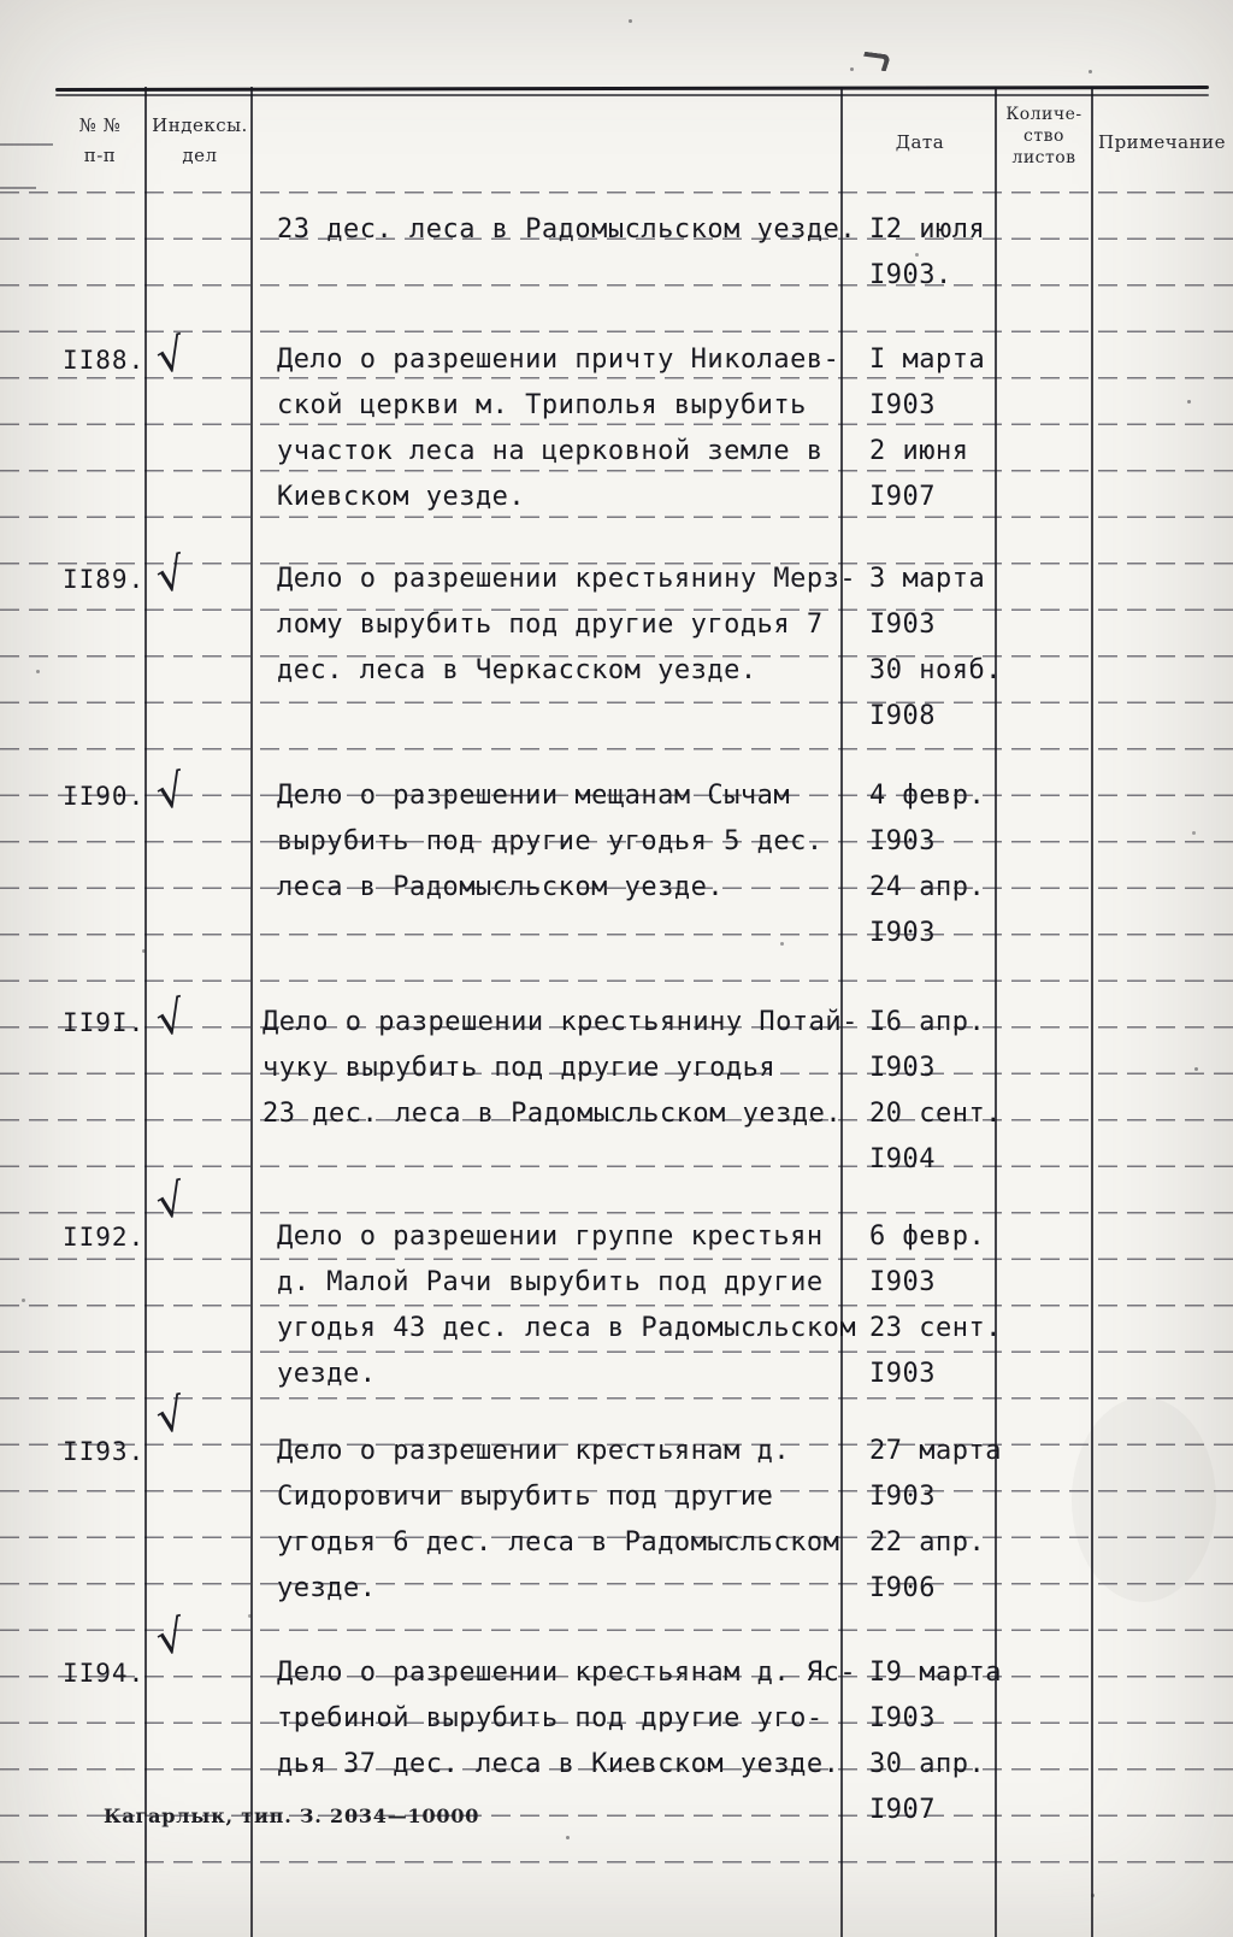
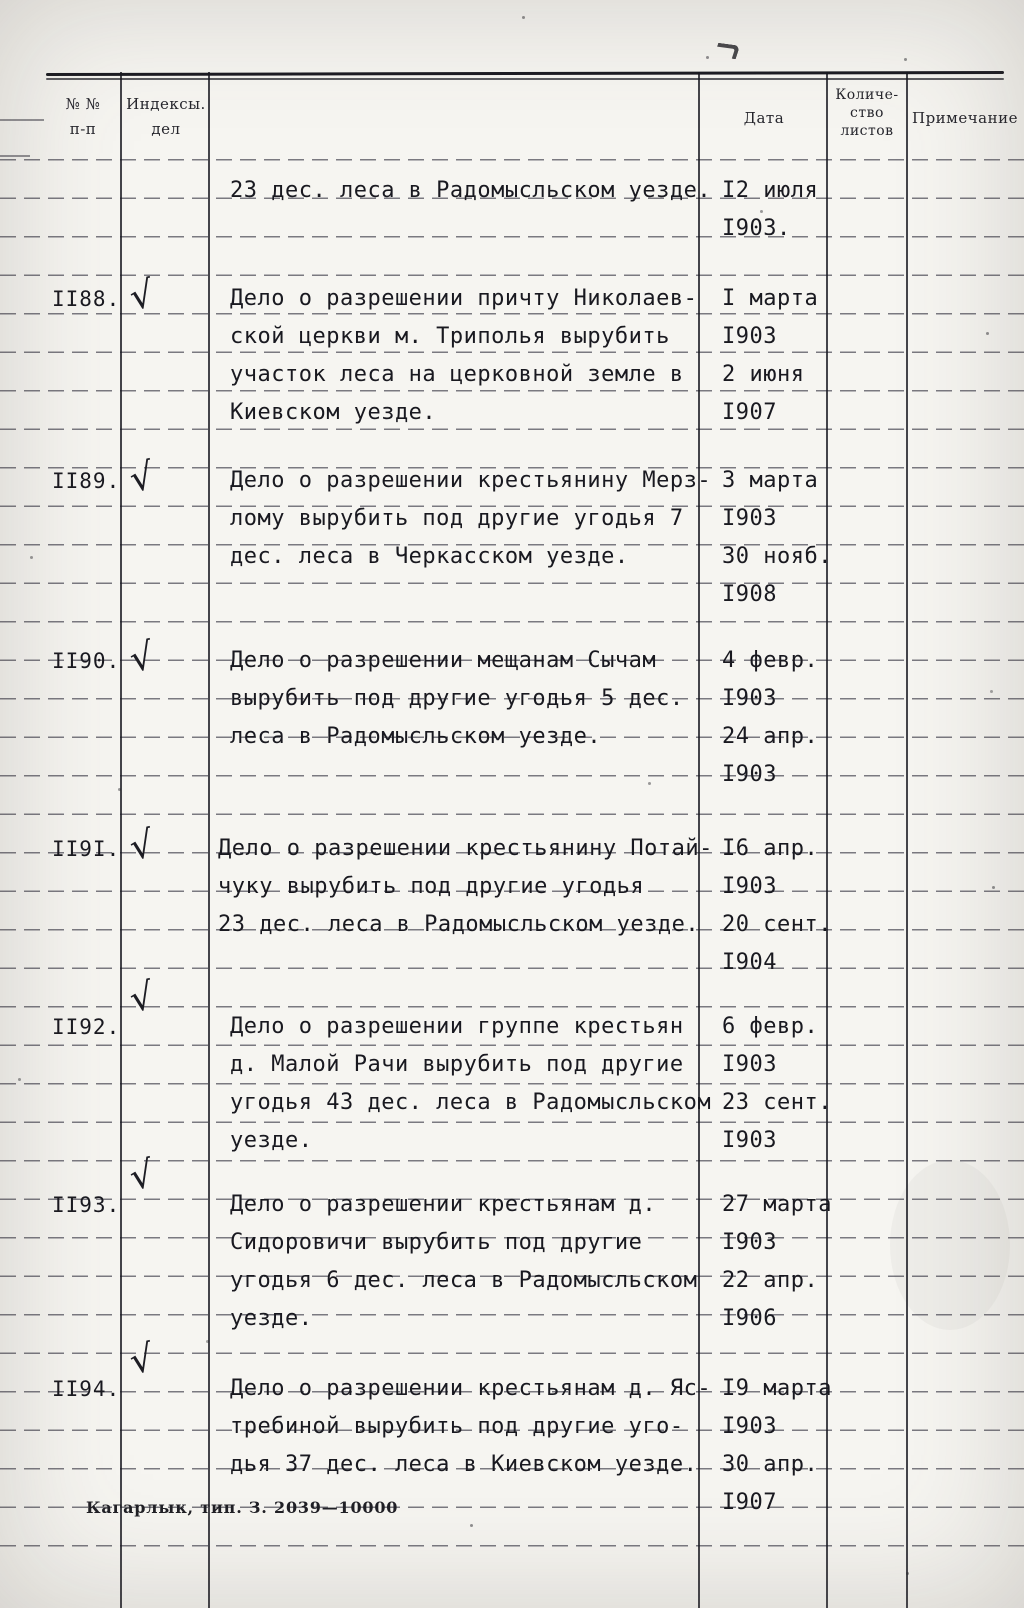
  № №
  п-п
  Индексы.
  дел
  Дата
  Количе-
  ство
  листов
  Примечание
  23 дес. леса в Радомысльском уезде.
  I2 июля
  I903.
  II88.
  Дело о разрешении причту Николаев-
  ской церкви м. Триполья вырубить
  участок леса на церковной земле в
  Киевском уезде.
  I марта
  I903
  2 июня
  I907
  II89.
  Дело о разрешении крестьянину Мерз-
  лому вырубить под другие угодья 7
  дес. леса в Черкасском уезде.
  3 марта
  I903
  30 нояб.
  I908
  II90.
  Дело о разрешении мещанам Сычам
  вырубить под другие угодья 5 дес.
  леса в Радомысльском уезде.
  4 февр.
  I903
  24 апр.
  I903
  II9I.
  Дело о разрешении крестьянину Потай-
  чуку вырубить под другие угодья
  23 дес. леса в Радомысльском уезде.
  I6 апр.
  I903
  20 сент.
  I904
  II92.
  Дело о разрешении группе крестьян
  д. Малой Рачи вырубить под другие
  угодья 43 дес. леса в Радомысльском
  уезде.
  6 февр.
  I903
  23 сент.
  I903
  II93.
  Дело о разрешении крестьянам д.
  Сидоровичи вырубить под другие
  угодья 6 дес. леса в Радомысльском
  уезде.
  27 марта
  I903
  22 апр.
  I906
  II94.
  Дело о разрешении крестьянам д. Яс-
  требиной вырубить под другие уго-
  дья 37 дес. леса в Киевском уезде.
  I9 марта
  I903
  30 апр.
  I907
- Кагарлык, тип. З. 2034—10000
+ Кагарлык, тип. З. 2039—10000
